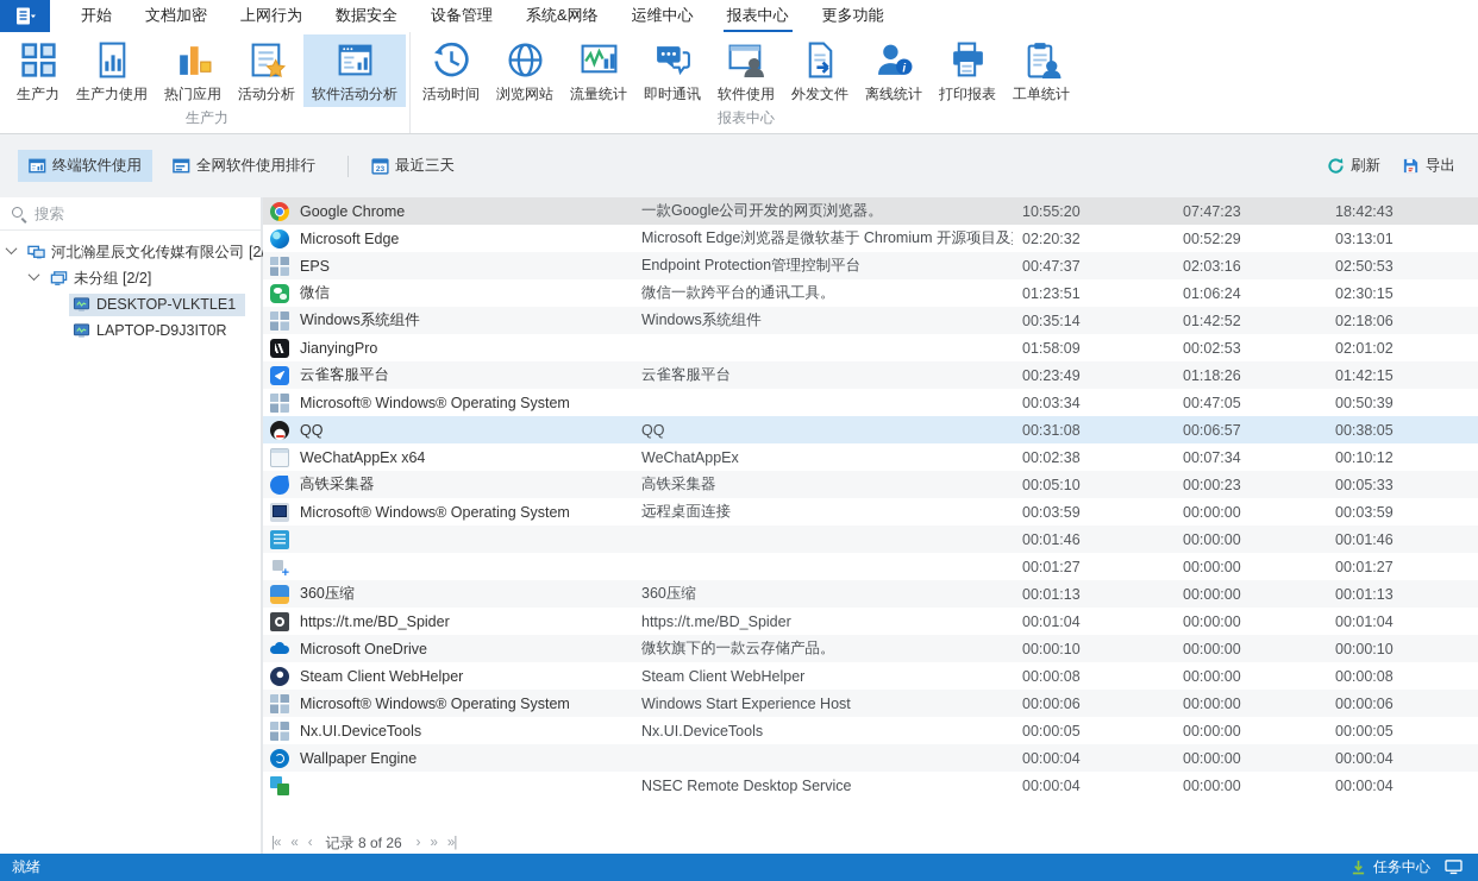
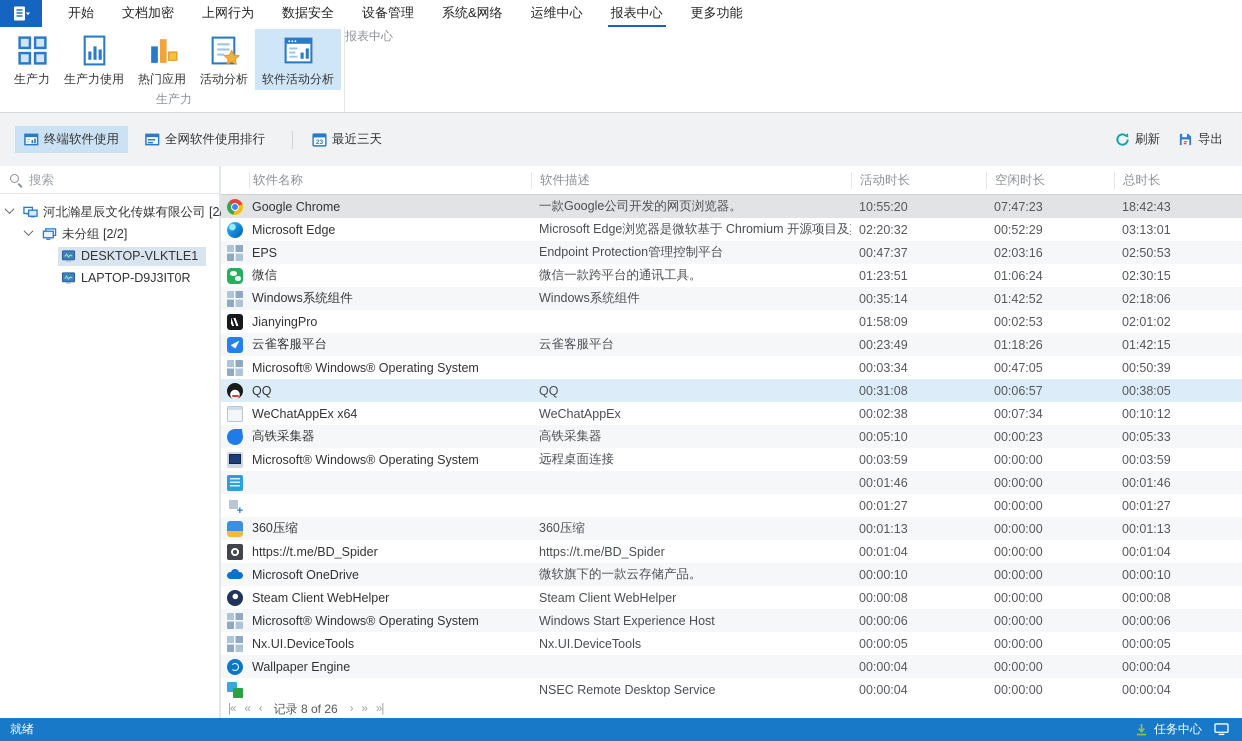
  开始
  文档加密
  上网行为
  数据安全
  设备管理
  系统&网络
  运维中心
  报表中心
  更多功能
  生产力
  生产力使用
  热门应用
  活动分析
  软件活动分析
  生产力
- 活动时间
- 浏览网站
- 流量统计
- 即时通讯
- 软件使用
- 外发文件
- i
- 离线统计
- 打印报表
- 工单统计
  报表中心
  终端软件使用
  全网软件使用排行
  最近三天
  刷新
  导出
  搜索
  河北瀚星辰文化传媒有限公司 [2
  未分组 [2/2]
  DESKTOP-VLKTLE1
  LAPTOP-D9J3IT0R
+ 软件名称
+ 软件描述
+ 活动时长
+ 空闲时长
+ 总时长
  Google Chrome
  一款Google公司开发的网页浏览器。
  10:55:20
  07:47:23
  18:42:43
  Microsoft Edge
  Microsoft Edge浏览器是微软基于 Chromium 开源项目及
  02:20:32
  00:52:29
  03:13:01
  EPS
  Endpoint Protection管理控制平台
  00:47:37
  02:03:16
  02:50:53
  微信
  微信一款跨平台的通讯工具。
  01:23:51
  01:06:24
  02:30:15
  Windows系统组件
  Windows系统组件
  00:35:14
  01:42:52
  02:18:06
  JianyingPro
  01:58:09
  00:02:53
  02:01:02
  云雀客服平台
  云雀客服平台
  00:23:49
  01:18:26
  01:42:15
  Microsoft® Windows® Operating System
  00:03:34
  00:47:05
  00:50:39
  QQ
  QQ
  00:31:08
  00:06:57
  00:38:05
  WeChatAppEx x64
  WeChatAppEx
  00:02:38
  00:07:34
  00:10:12
  高铁采集器
  高铁采集器
  00:05:10
  00:00:23
  00:05:33
  Microsoft® Windows® Operating System
  远程桌面连接
  00:03:59
  00:00:00
  00:03:59
  00:01:46
  00:00:00
  00:01:46
  00:01:27
  00:00:00
  00:01:27
  360压缩
  360压缩
  00:01:13
  00:00:00
  00:01:13
  https://t.me/BD_Spider
  https://t.me/BD_Spider
  00:01:04
  00:00:00
  00:01:04
  Microsoft OneDrive
  微软旗下的一款云存储产品。
  00:00:10
  00:00:00
  00:00:10
  Steam Client WebHelper
  Steam Client WebHelper
  00:00:08
  00:00:00
  00:00:08
  Microsoft® Windows® Operating System
  Windows Start Experience Host
  00:00:06
  00:00:00
  00:00:06
  Nx.UI.DeviceTools
  Nx.UI.DeviceTools
  00:00:05
  00:00:00
  00:00:05
  Wallpaper Engine
  00:00:04
  00:00:00
  00:00:04
  NSEC Remote Desktop Service
  00:00:04
  00:00:00
  00:00:04
  |«
  «
  ‹
  记录 8 of 26
  ›
  »
  »|
  就绪
  任务中心
